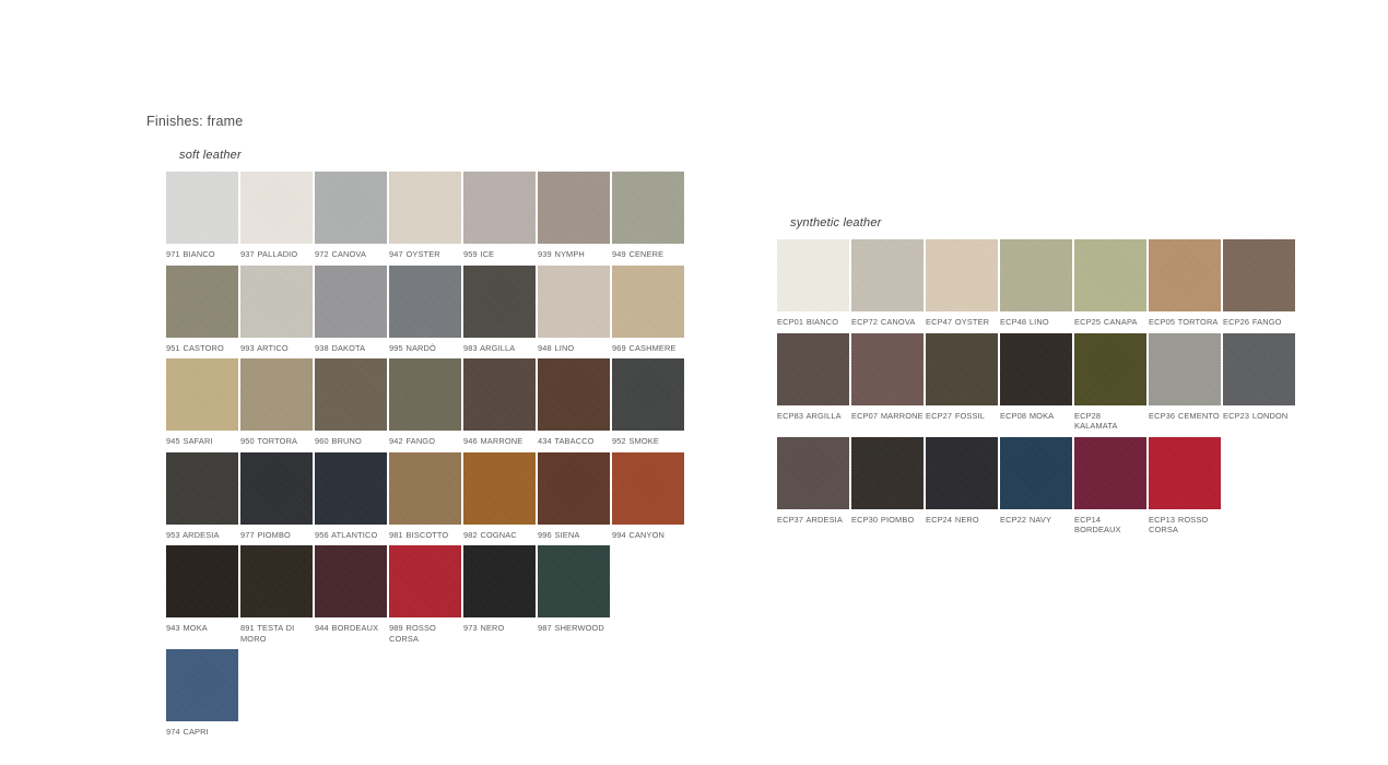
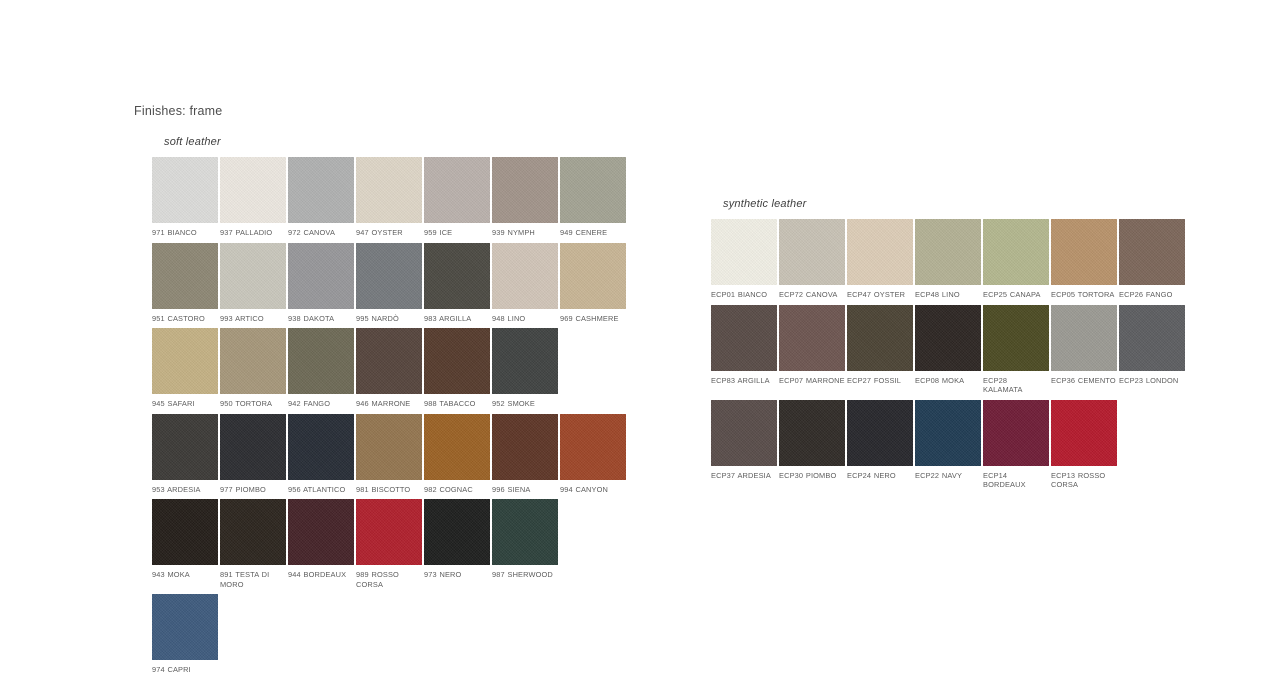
  Finishes: frame
  soft leather
  971 BIANCO
  937 PALLADIO
  972 CANOVA
  947 OYSTER
  959 ICE
  939 NYMPH
  949 CENERE
  951 CASTORO
  993 ARTICO
  938 DAKOTA
  995 NARDÒ
  983 ARGILLA
  948 LINO
  969 CASHMERE
  945 SAFARI
  950 TORTORA
- 960 BRUNO
  942 FANGO
  946 MARRONE
- 434 TABACCO
+ 988 TABACCO
  952 SMOKE
  953 ARDESIA
  977 PIOMBO
  956 ATLANTICO
  981 BISCOTTO
  982 COGNAC
  996 SIENA
  994 CANYON
  943 MOKA
  891 TESTA DI MORO
  944 BORDEAUX
  989 ROSSO CORSA
  973 NERO
  987 SHERWOOD
  974 CAPRI
  synthetic leather
  ECP01 BIANCO
  ECP72 CANOVA
  ECP47 OYSTER
  ECP48 LINO
  ECP25 CANAPA
  ECP05 TORTORA
  ECP26 FANGO
  ECP83 ARGILLA
  ECP07 MARRONE
  ECP27 FOSSIL
  ECP08 MOKA
  ECP28 KALAMATA
  ECP36 CEMENTO
  ECP23 LONDON
  ECP37 ARDESIA
  ECP30 PIOMBO
  ECP24 NERO
  ECP22 NAVY
  ECP14 BORDEAUX
  ECP13 ROSSO CORSA
